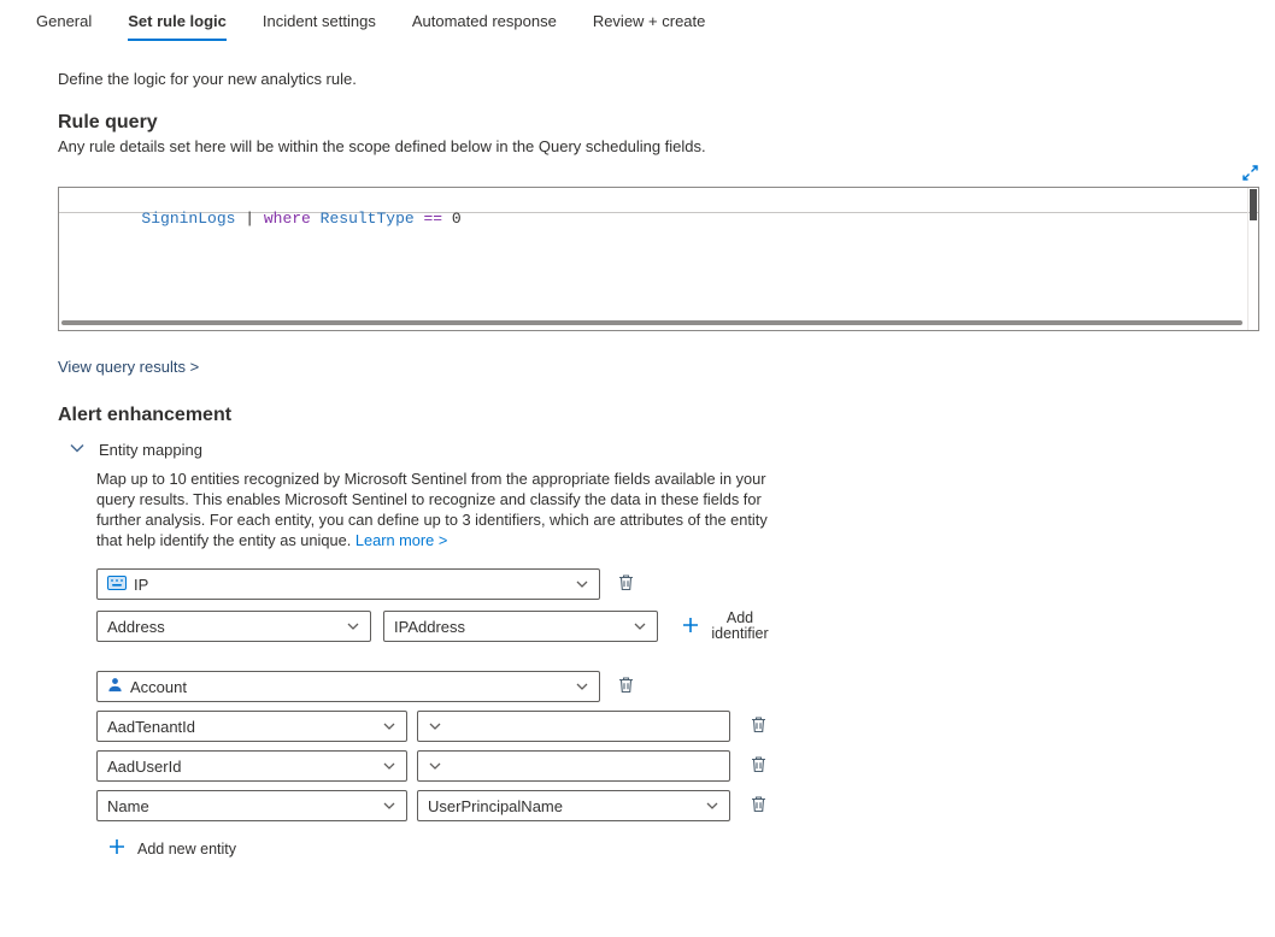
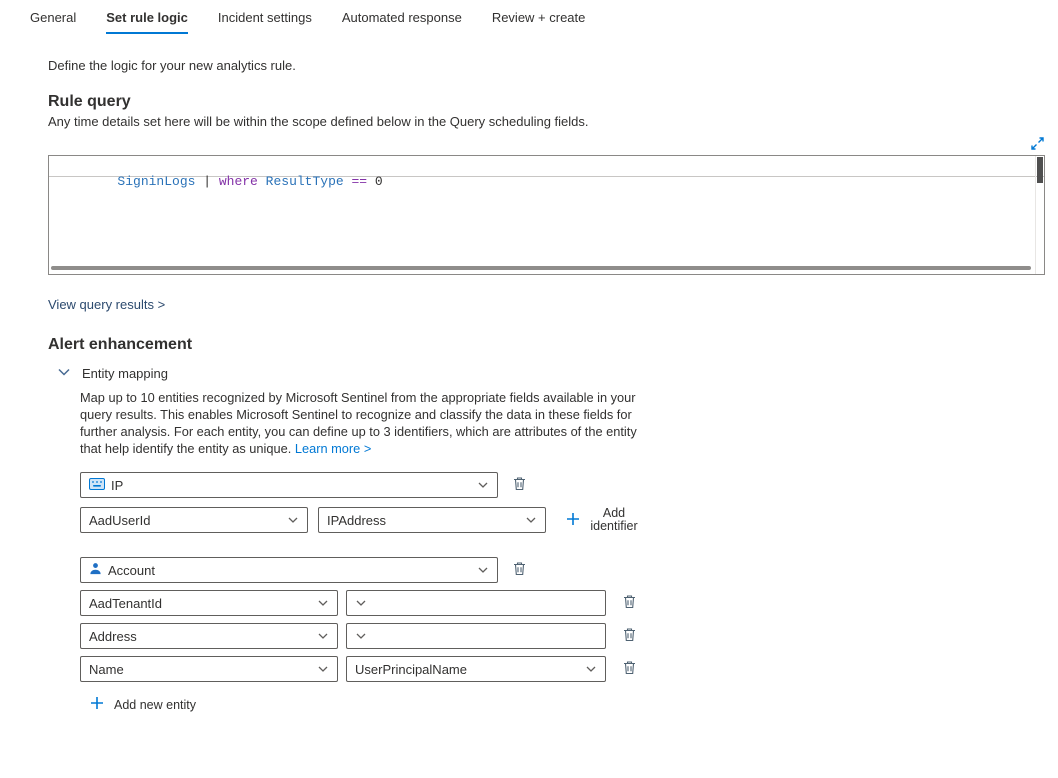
  General
  Set rule logic
  Incident settings
  Automated response
  Review + create
  Define the logic for your new analytics rule.
  Rule query
- Any rule details set here will be within the scope defined below in the Query scheduling fields.
+ Any time details set here will be within the scope defined below in the Query scheduling fields.
  SigninLogs | where ResultType == 0
  View query results >
  Alert enhancement
  Entity mapping
  Map up to 10 entities recognized by Microsoft Sentinel from the appropriate fields available in your query results. This enables Microsoft Sentinel to recognize and classify the data in these fields for further analysis. For each entity, you can define up to 3 identifiers, which are attributes of the entity that help identify the entity as unique. Learn more >
  IP
- Address
+ AadUserId
  IPAddress
  Add identifier
  Account
  AadTenantId
- AadUserId
+ Address
  Name
  UserPrincipalName
  Add new entity
